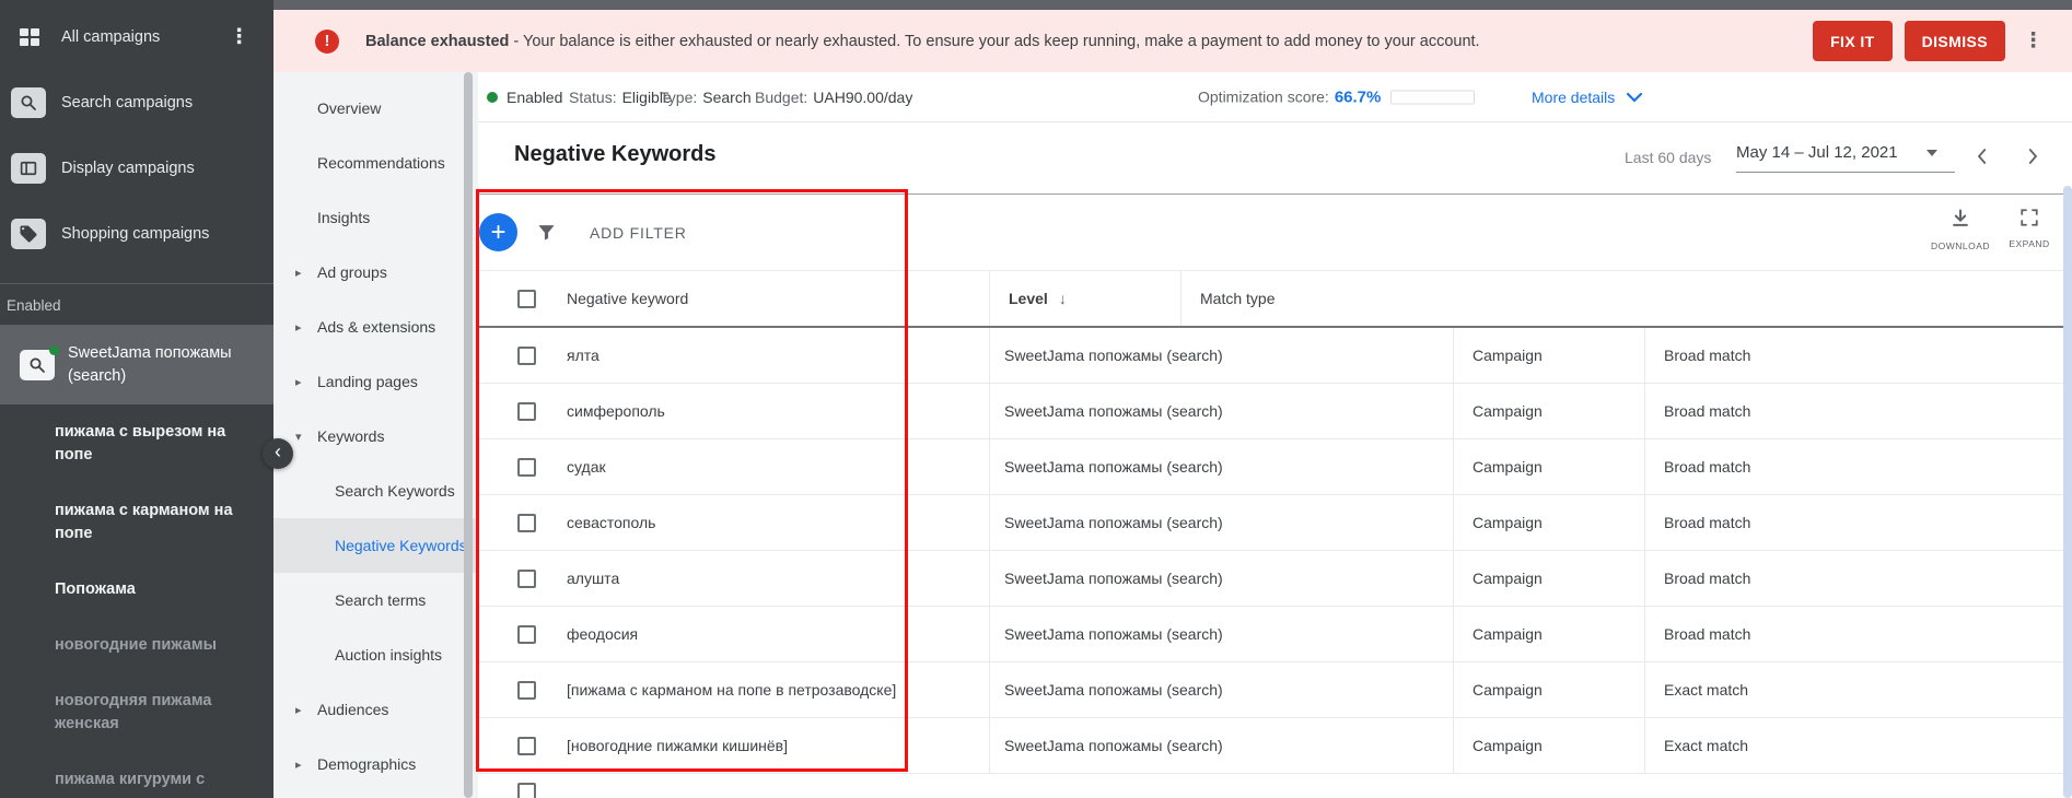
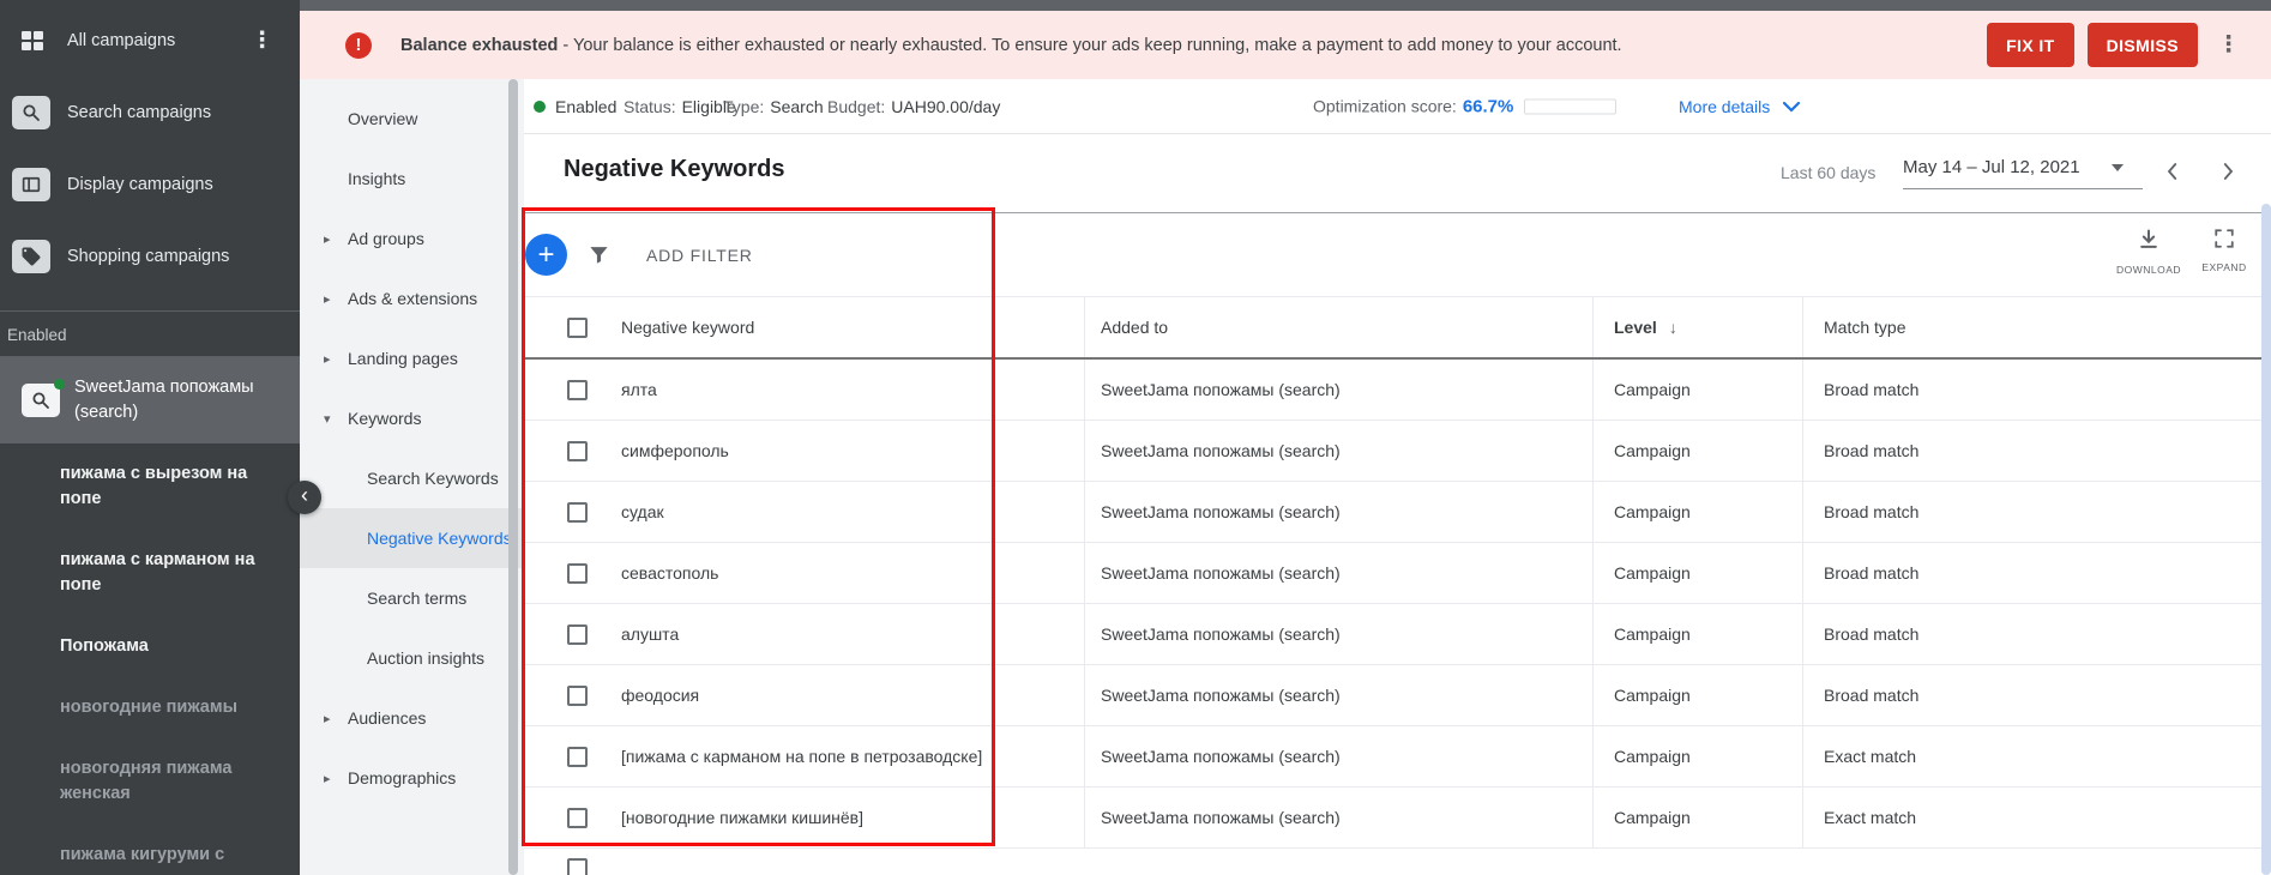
  All campaigns
  ⋮
  Search campaigns
  Display campaigns
  Shopping campaigns
  Enabled
  SweetJama попожамы (search)
  пижама с вырезом на попе
  пижама с карманом на попе
  Попожама
  новогодние пижамы
  новогодняя пижама женская
  ‹
  !
  Balance exhausted - Your balance is either exhausted or nearly exhausted. To ensure your ads keep running, make a payment to add money to your account.
  FIX IT
  DISMISS
  ⋮
  Overview
- Recommendations
  Insights
  ▸
  Ad groups
  ▸
  Ads & extensions
  ▸
  Landing pages
  ▾
  Keywords
  Search Keywords
  Negative Keyword
  Search terms
  Auction insights
  ▸
  Audiences
  ▸
  Demographics
  Enabled
  Status:
  Eligible
  Type:
  Search
  Budget:
  UAH90.00/day
  Optimization score:
  66.7%
  More details
  Negative Keywords
  Last 60 days
  May 14 – Jul 12, 2021
  +
  ADD FILTER
  DOWNLOAD
  EXPAND
  Negative keyword
+ Added to
  Level
  ↓
  Match type
  ялта
  SweetJama попожамы (search)
  Campaign
  Broad match
  симферополь
  SweetJama попожамы (search)
  Campaign
  Broad match
  судак
  SweetJama попожамы (search)
  Campaign
  Broad match
  севастополь
  SweetJama попожамы (search)
  Campaign
  Broad match
  алушта
  SweetJama попожамы (search)
  Campaign
  Broad match
  феодосия
  SweetJama попожамы (search)
  Campaign
  Broad match
  [пижама с карманом на попе в петрозаводске]
  SweetJama попожамы (search)
  Campaign
  Exact match
  [новогодние пижамки кишинёв]
  SweetJama попожамы (search)
  Campaign
  Exact match
